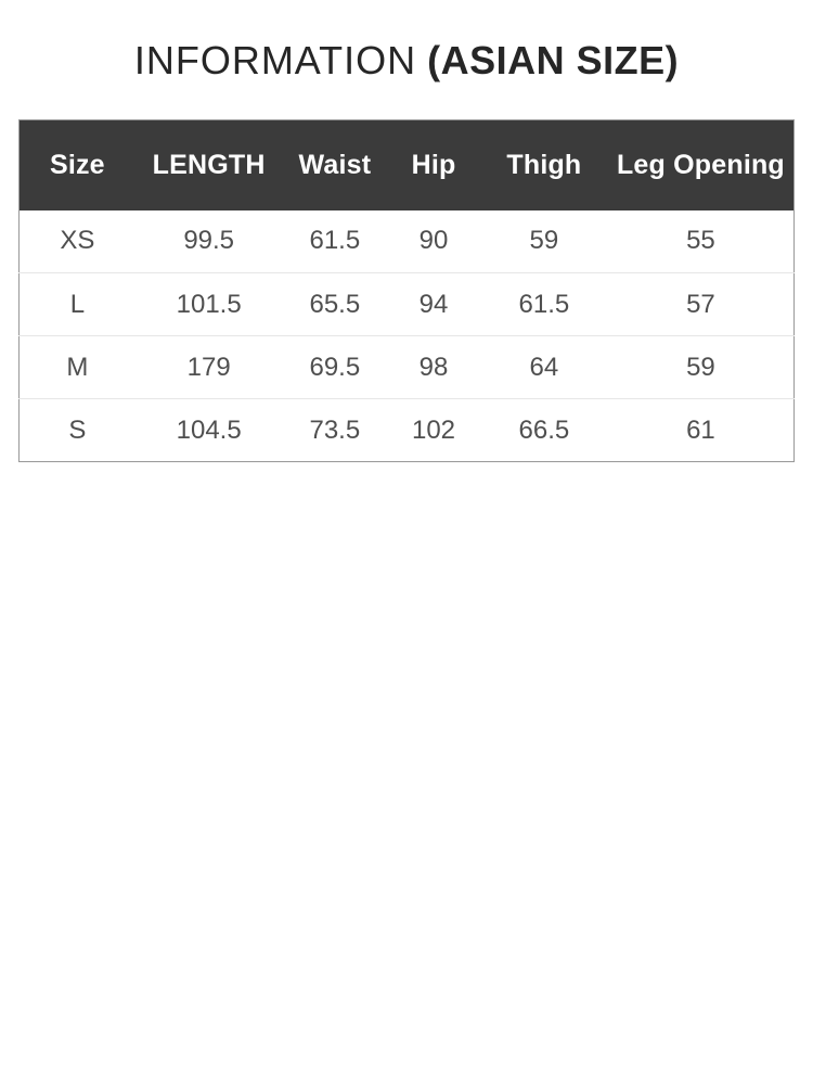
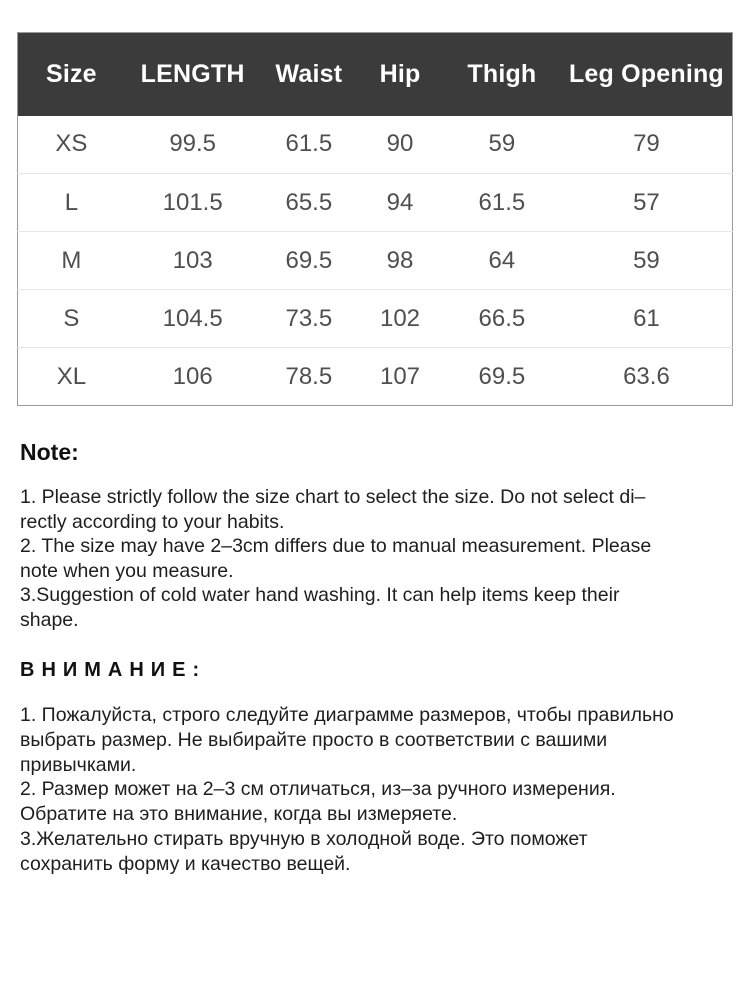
- INFORMATION (ASIAN SIZE)
  Size	LENGTH	Waist	Hip	Thigh	Leg Opening
- XS	99.5	61.5	90	59	55
+ XS	99.5	61.5	90	59	79
  L	101.5	65.5	94	61.5	57
- M	179	69.5	98	64	59
+ M	103	69.5	98	64	59
  S	104.5	73.5	102	66.5	61
+ XL	106	78.5	107	69.5	63.6
+ Note:
+ 1. Please strictly follow the size chart to select the size. Do not select di–
+ rectly according to your habits.
+ 2. The size may have 2–3cm differs due to manual measurement. Please
+ note when you measure.
+ 3.Suggestion of cold water hand washing. It can help items keep their
+ shape.
+ ВНИМАНИЕ:
+ 1. Пожалуйста, строго следуйте диаграмме размеров, чтобы правильно
+ выбрать размер. Не выбирайте просто в соответствии с вашими
+ привычками.
+ 2. Размер может на 2–3 см отличаться, из–за ручного измерения.
+ Обратите на это внимание, когда вы измеряете.
+ 3.Желательно стирать вручную в холодной воде. Это поможет
+ сохранить форму и качество вещей.
